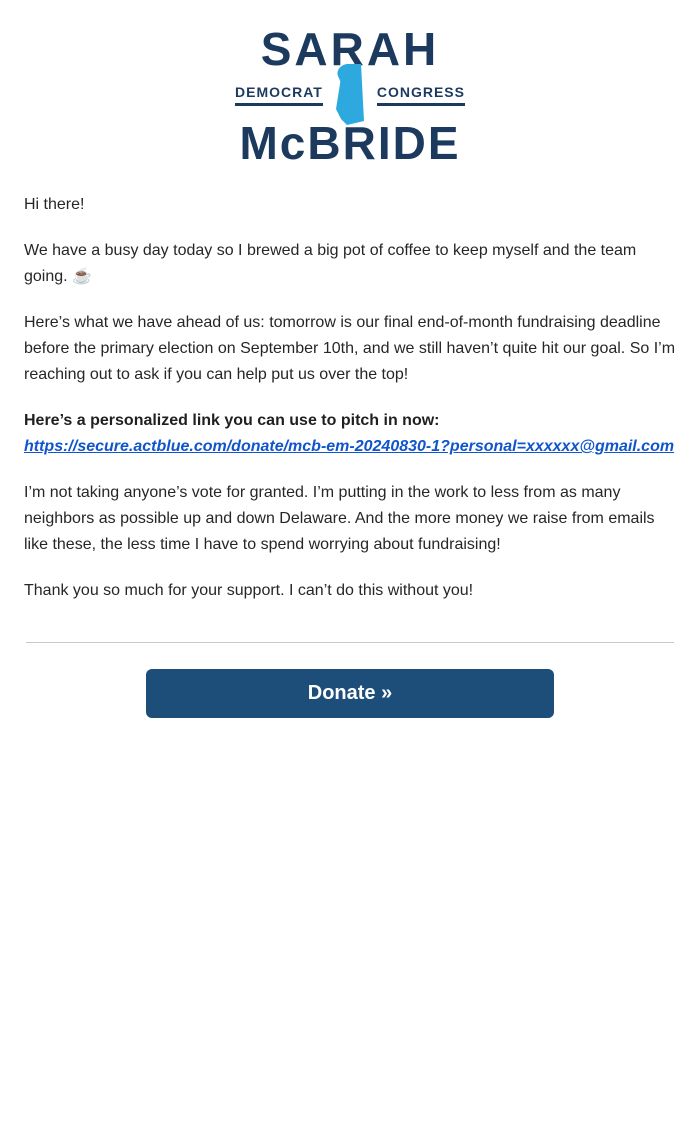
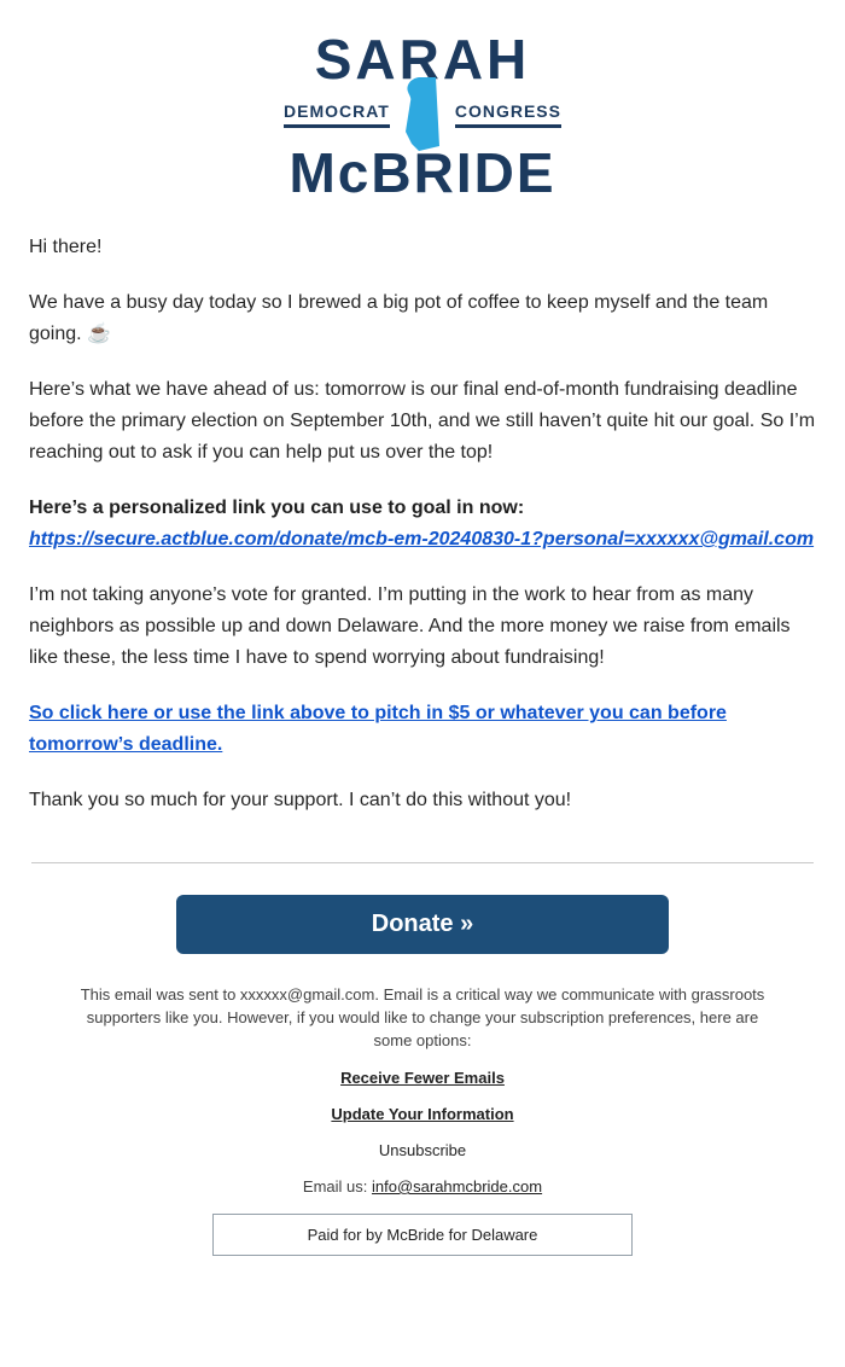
  SARAH
  DEMOCRAT
  CONGRESS
  McBRIDE
  Hi there!
  We have a busy day today so I brewed a big pot of coffee to keep myself and the team going. ☕
  Here’s what we have ahead of us: tomorrow is our final end-of-month fundraising deadline before the primary election on September 10th, and we still haven’t quite hit our goal. So I’m reaching out to ask if you can help put us over the top!
- Here’s a personalized link you can use to pitch in now:
+ Here’s a personalized link you can use to goal in now:
  https://secure.actblue.com/donate/mcb-em-20240830-1?personal=xxxxxx@gmail.com
- I’m not taking anyone’s vote for granted. I’m putting in the work to less from as many neighbors as possible up and down Delaware. And the more money we raise from emails like these, the less time I have to spend worrying about fundraising!
+ I’m not taking anyone’s vote for granted. I’m putting in the work to hear from as many neighbors as possible up and down Delaware. And the more money we raise from emails like these, the less time I have to spend worrying about fundraising!
+ So click here or use the link above to pitch in $5 or whatever you can before tomorrow’s deadline.
  Thank you so much for your support. I can’t do this without you!
  Donate »
+ This email was sent to xxxxxx@gmail.com. Email is a critical way we communicate with grassroots supporters like you. However, if you would like to change your subscription preferences, here are some options:
+ Receive Fewer Emails
+ Update Your Information
+ Unsubscribe
+ Email us: info@sarahmcbride.com
+ Paid for by McBride for Delaware
